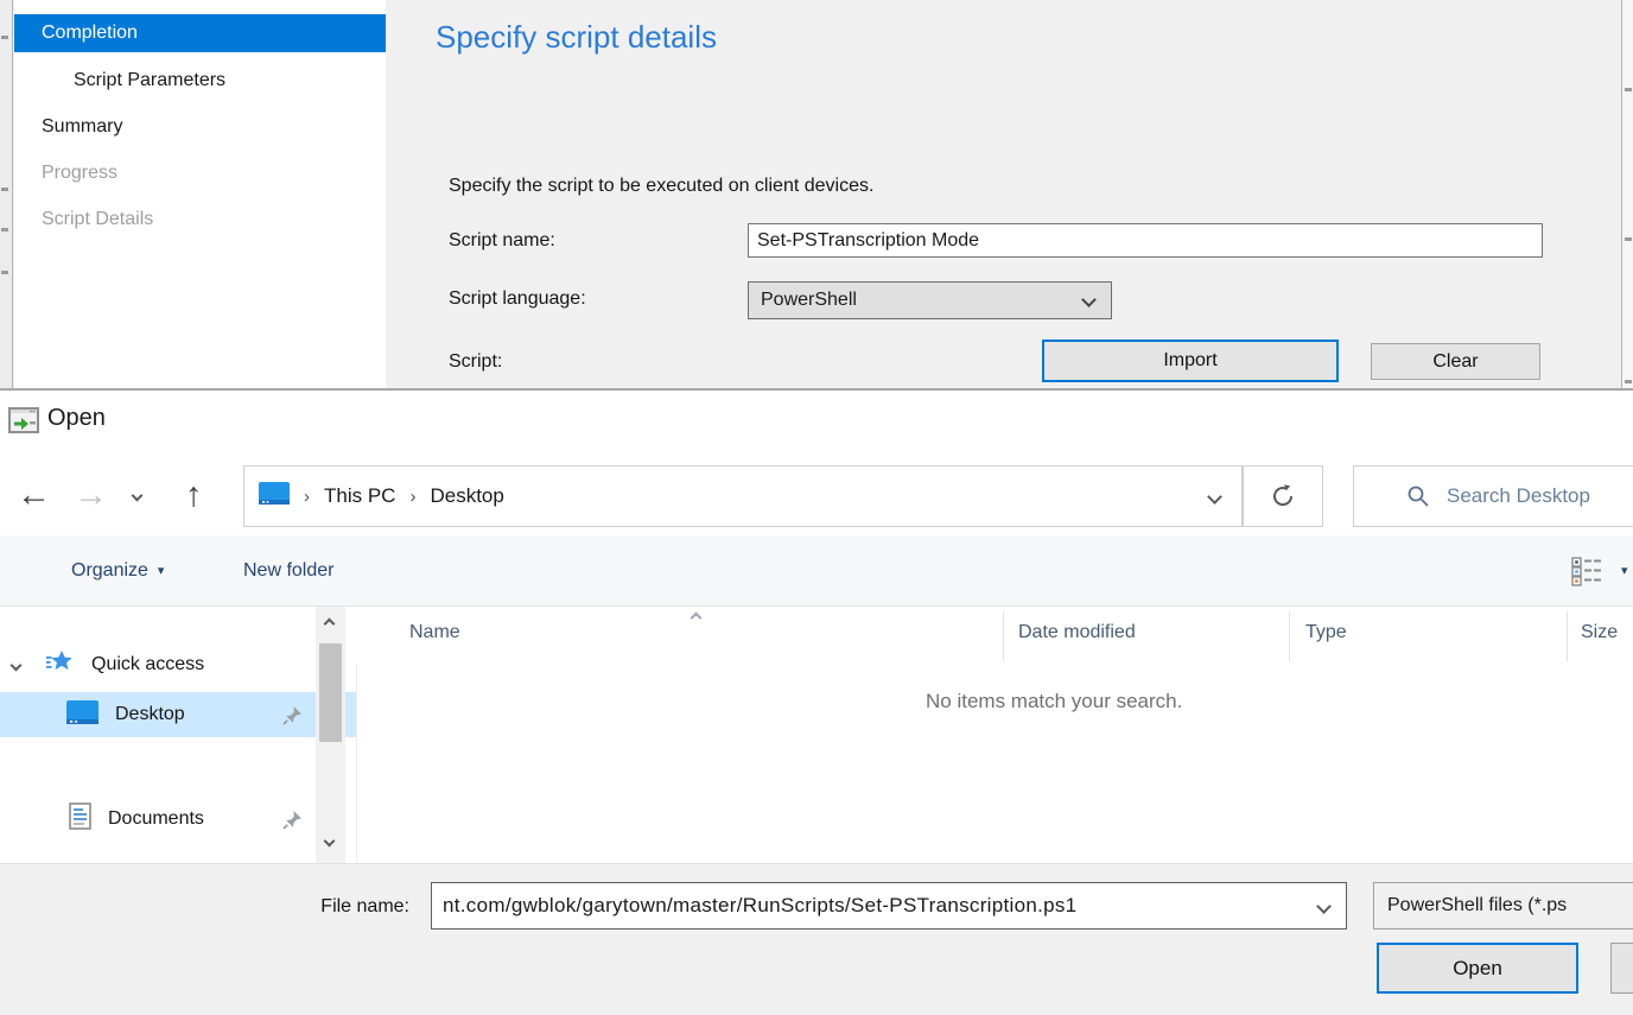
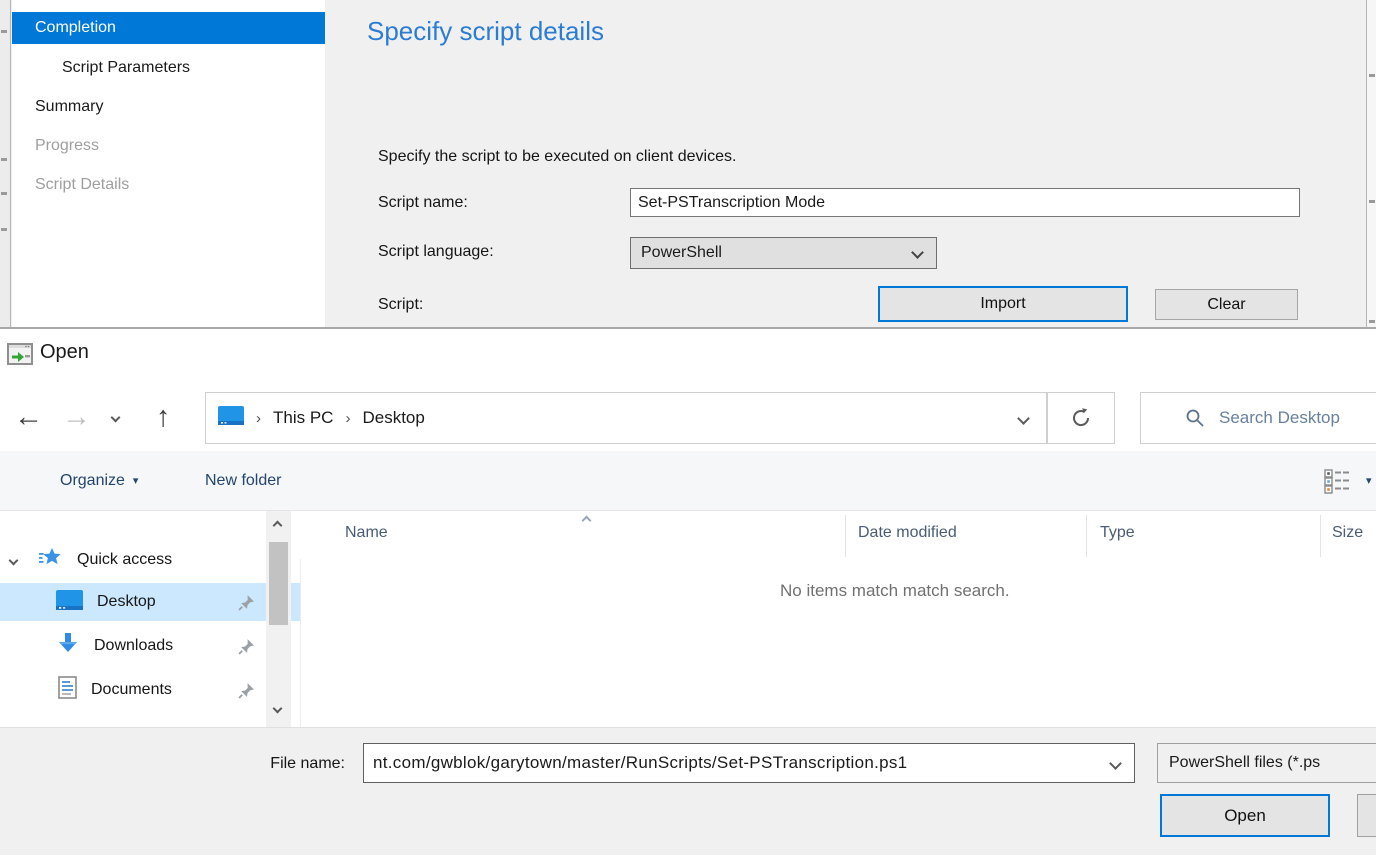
  Completion
  Script Parameters
  Summary
  Progress
  Script Details
  Specify script details
  Specify the script to be executed on client devices.
  Script name:
  Set-PSTranscription Mode
  Script language:
  PowerShell
  Script:
  Import
  Clear
  Open
  ←
  →
  ↑
  ›
  This PC
  ›
  Desktop
  Search Desktop
  Organize
  ▾
  New folder
  ▾
  Quick access
  Desktop
+ Downloads
  Documents
  Name
  Date modified
  Type
  Size
- No items match your search.
+ No items match match search.
  File name:
  nt.com/gwblok/garytown/master/RunScripts/Set-PSTranscription.ps1
  PowerShell files (*.ps
  Open
